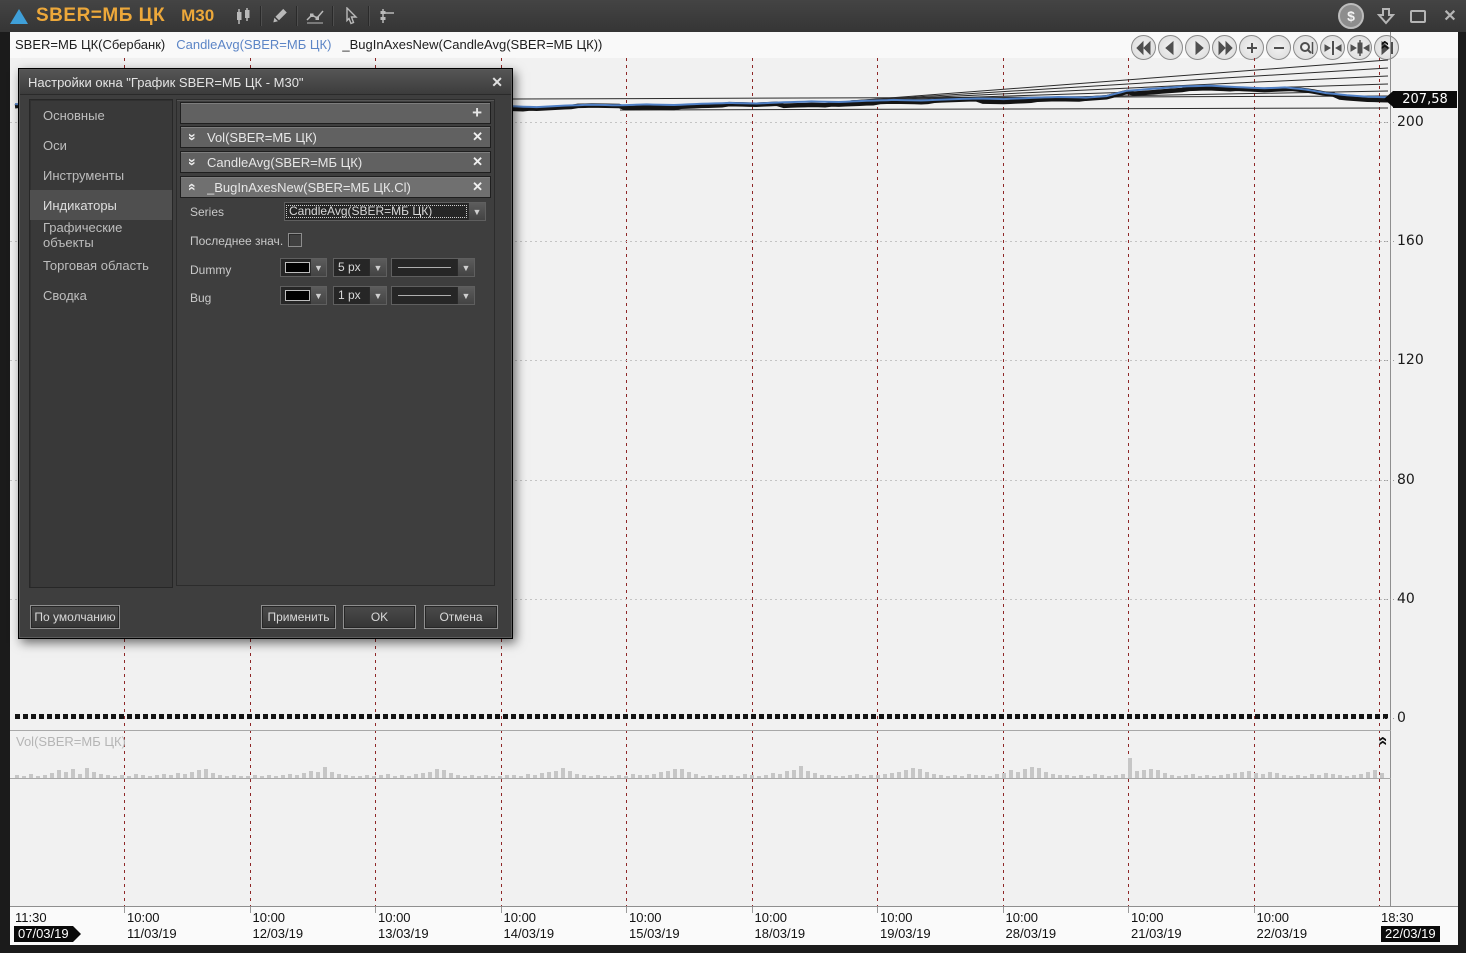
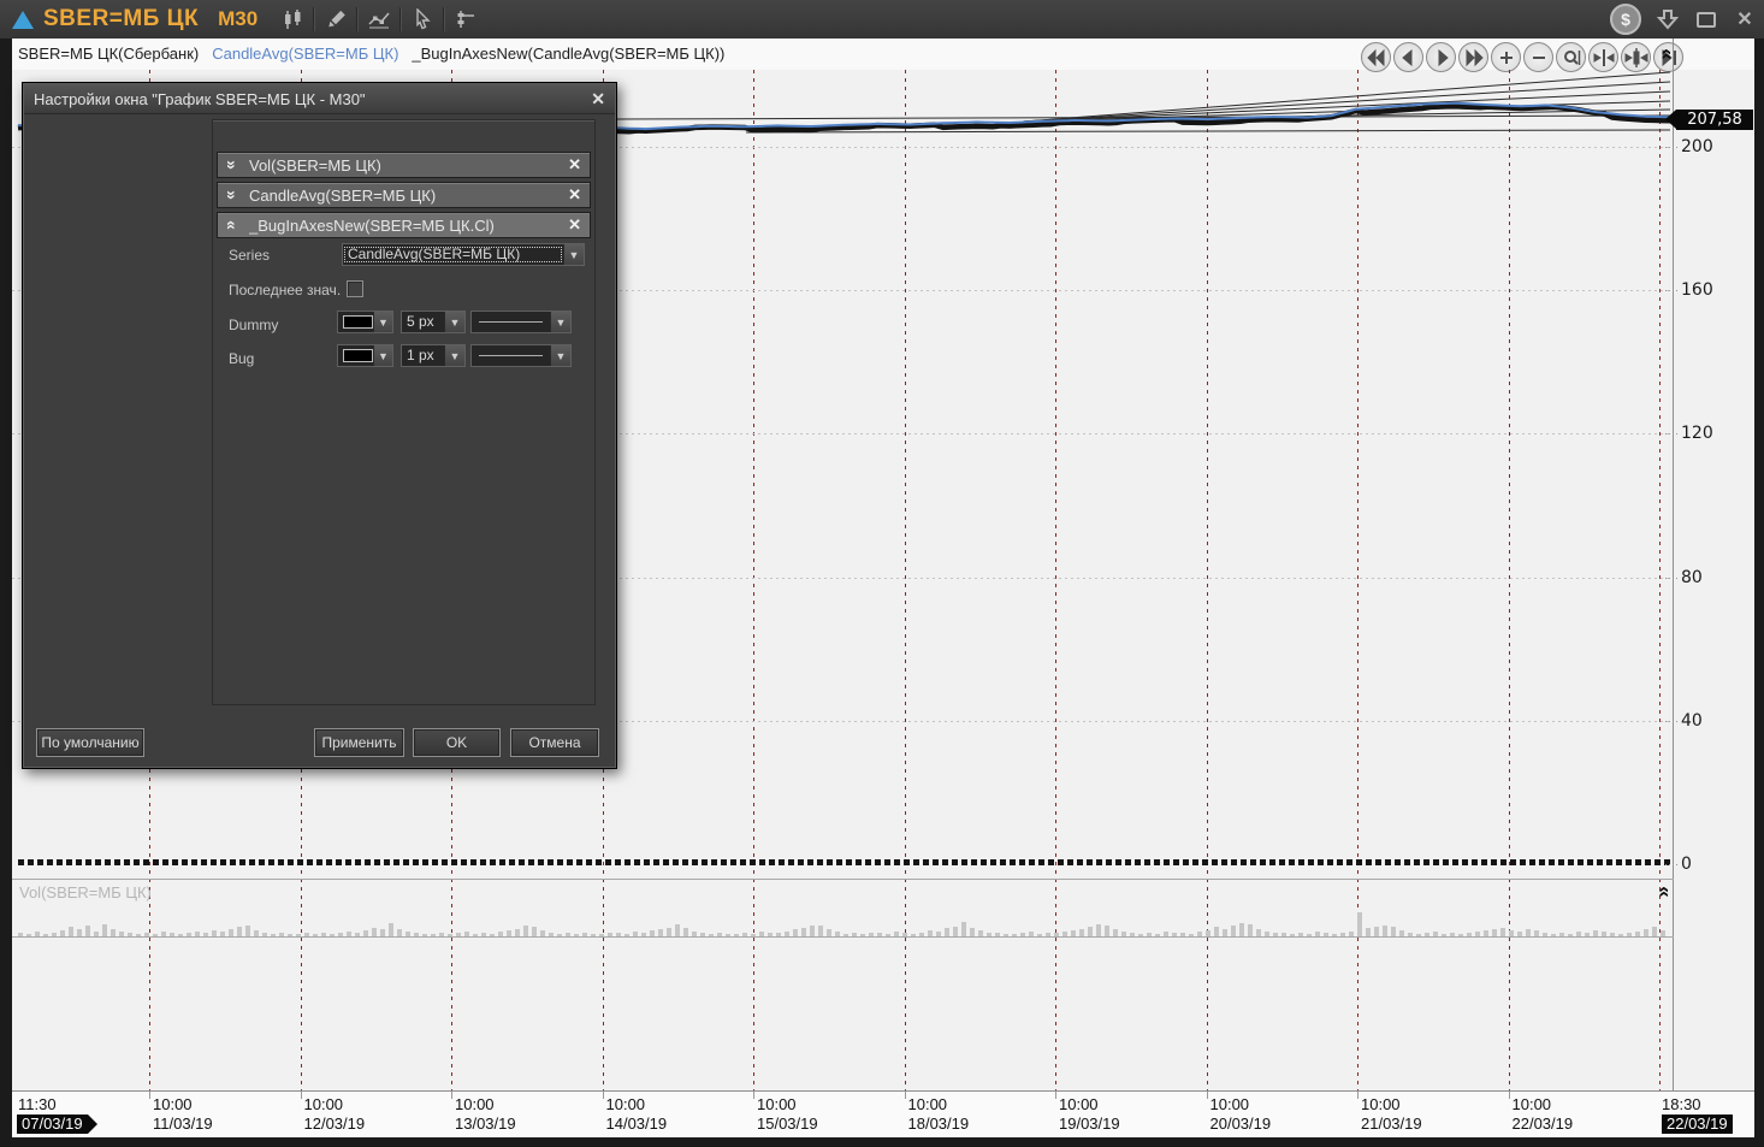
  SBER=МБ ЦК
  M30
  $
  ✕
  SBER=МБ ЦК(Сбербанк)
  CandleAvg(SBER=МБ ЦК)
  _BugInAxesNew(CandleAvg(SBER=МБ ЦК))
  Vol(SBER=МБ ЦК)
  0
  40
  80
  120
  160
  200
  207,58
  11:30
  07/03/19
  10:00
  11/03/19
  10:00
  12/03/19
  10:00
  13/03/19
  10:00
  14/03/19
  10:00
  15/03/19
  10:00
  18/03/19
  10:00
  19/03/19
  10:00
- 28/03/19
+ 20/03/19
  10:00
  21/03/19
  10:00
  22/03/19
  18:30
  22/03/19
  Настройки окна "График SBER=МБ ЦК - М30"
  ✕
- Основные
- Оси
- Инструменты
- Индикаторы
- Графические объекты
- Торговая область
- Сводка
- +
  Vol(SBER=МБ ЦК)
  ✕
  CandleAvg(SBER=МБ ЦК)
  ✕
  _BugInAxesNew(SBER=МБ ЦК.Cl)
  ✕
  Series
  CandleAvg(SBER=МБ ЦК)
  ▼
  Последнее знач.
  Dummy
  ▼
  5 px
  ▼
  ▼
  Bug
  ▼
  1 px
  ▼
  ▼
  По умолчанию
  Применить
  OK
  Отмена
